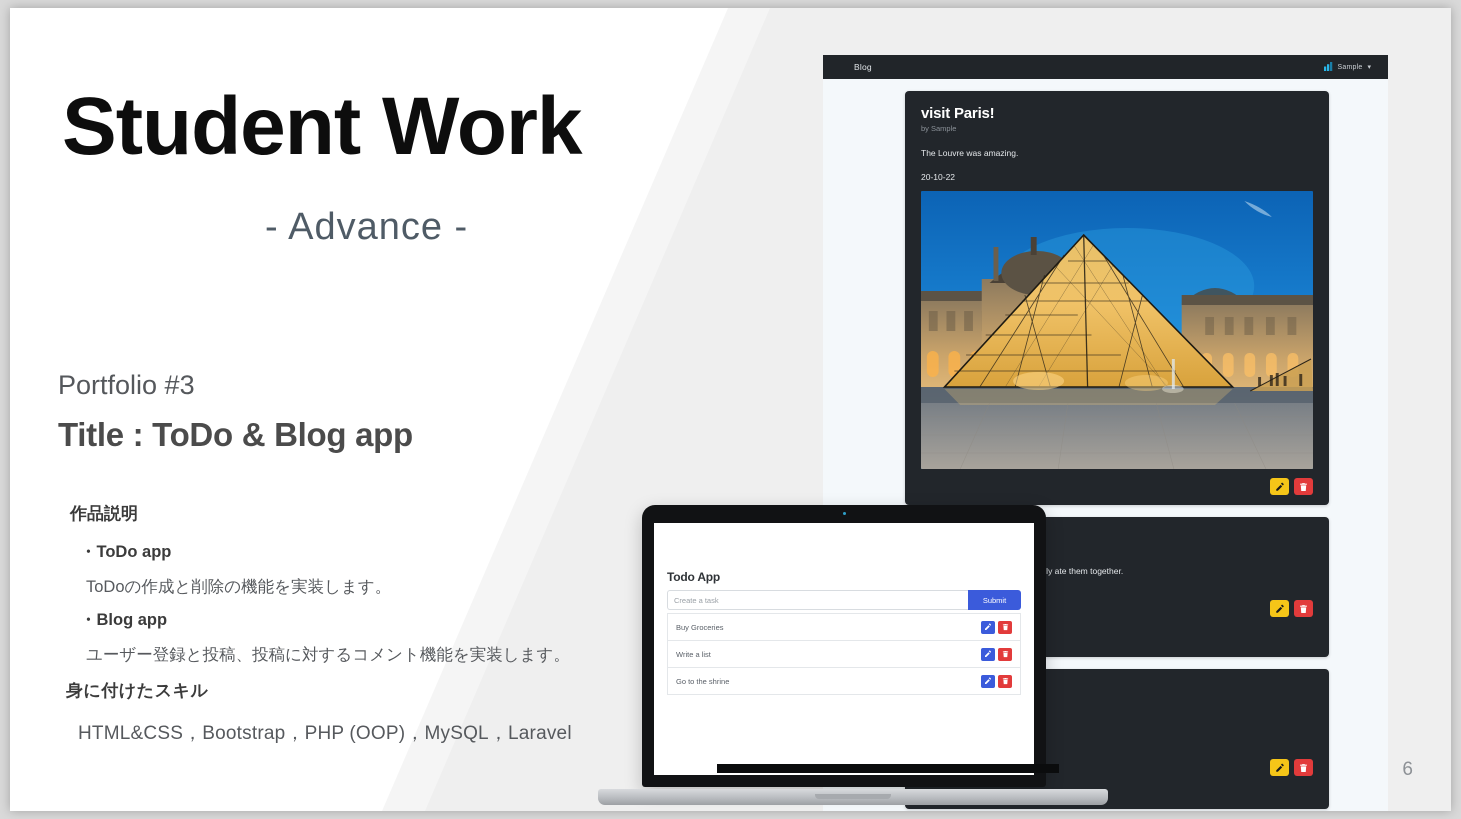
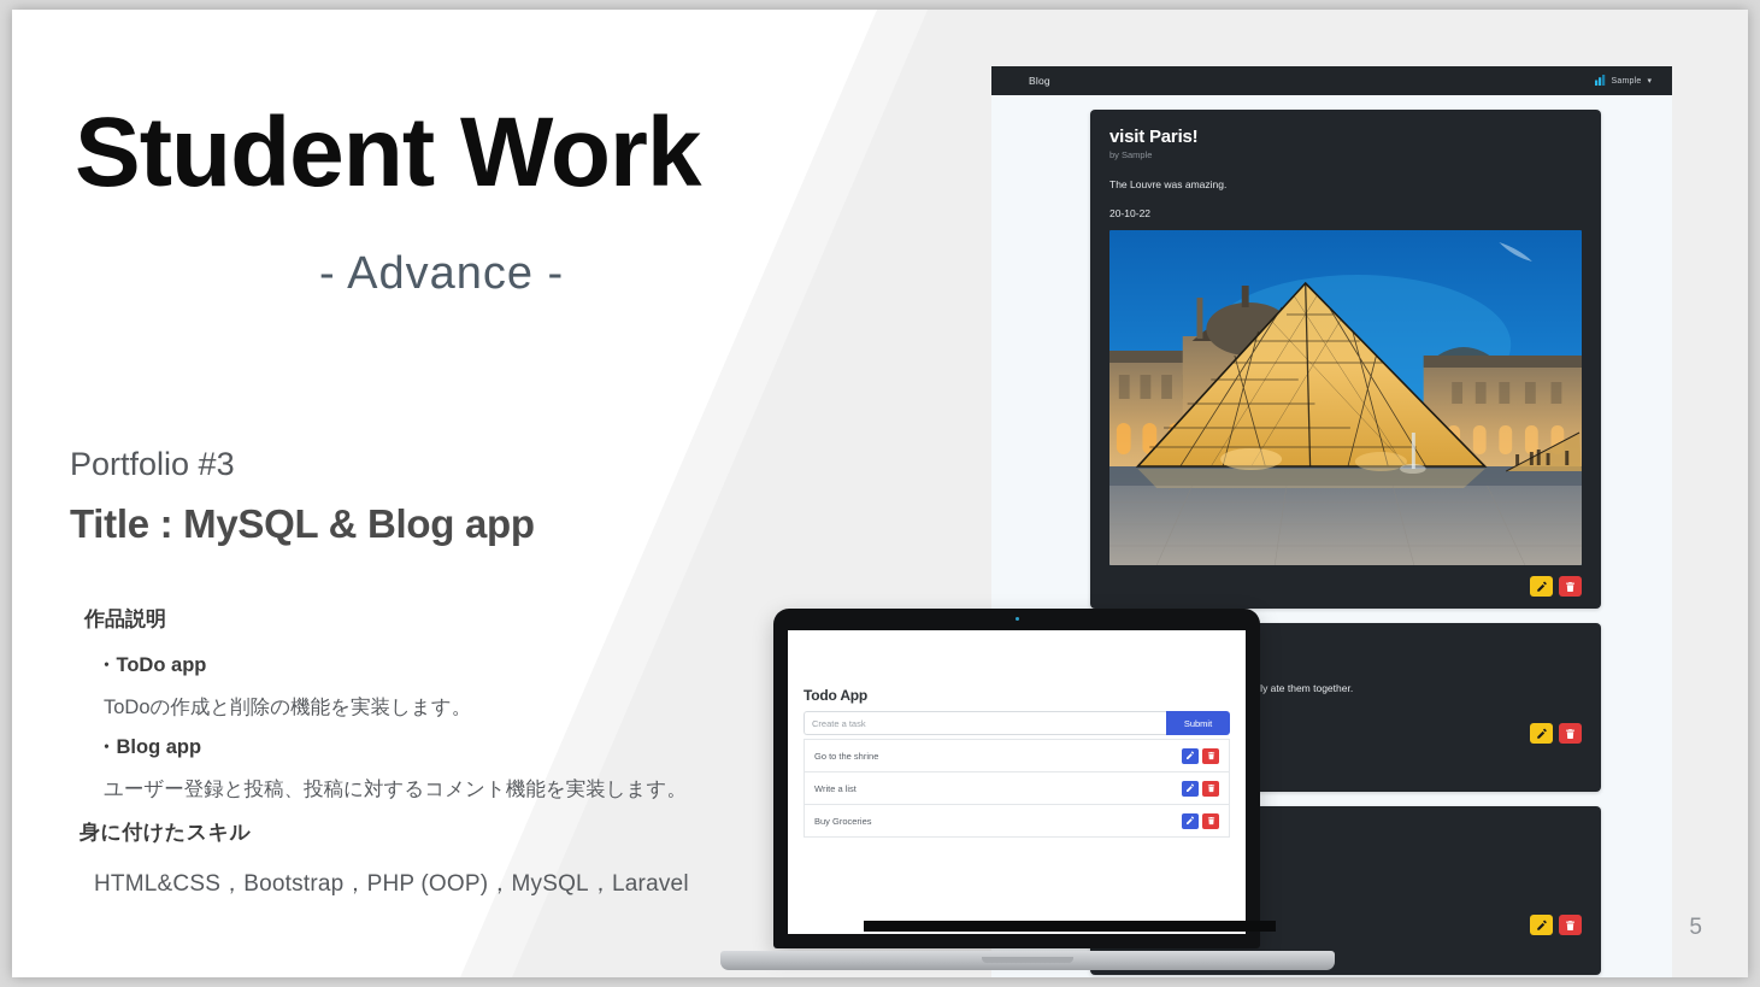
  Student Work
  - Advance -
  Portfolio #3
- Title : ToDo & Blog app
+ Title : MySQL & Blog app
  作品説明
  ・ToDo app
  ToDoの作成と削除の機能を実装します。
  ・Blog app
  ユーザー登録と投稿、投稿に対するコメント機能を実装します。
  身に付けたスキル
  HTML&CSS，Bootstrap，PHP (OOP)，MySQL，Laravel
  Blog
  visit Paris!
  by Sample
  The Louvre was amazing.
  20-10-22
  Todo App
  Create a task
  Submit
- Buy Groceries
+ Go to the shrine
  Write a list
- Go to the shrine
+ Buy Groceries
- 6
+ 5
